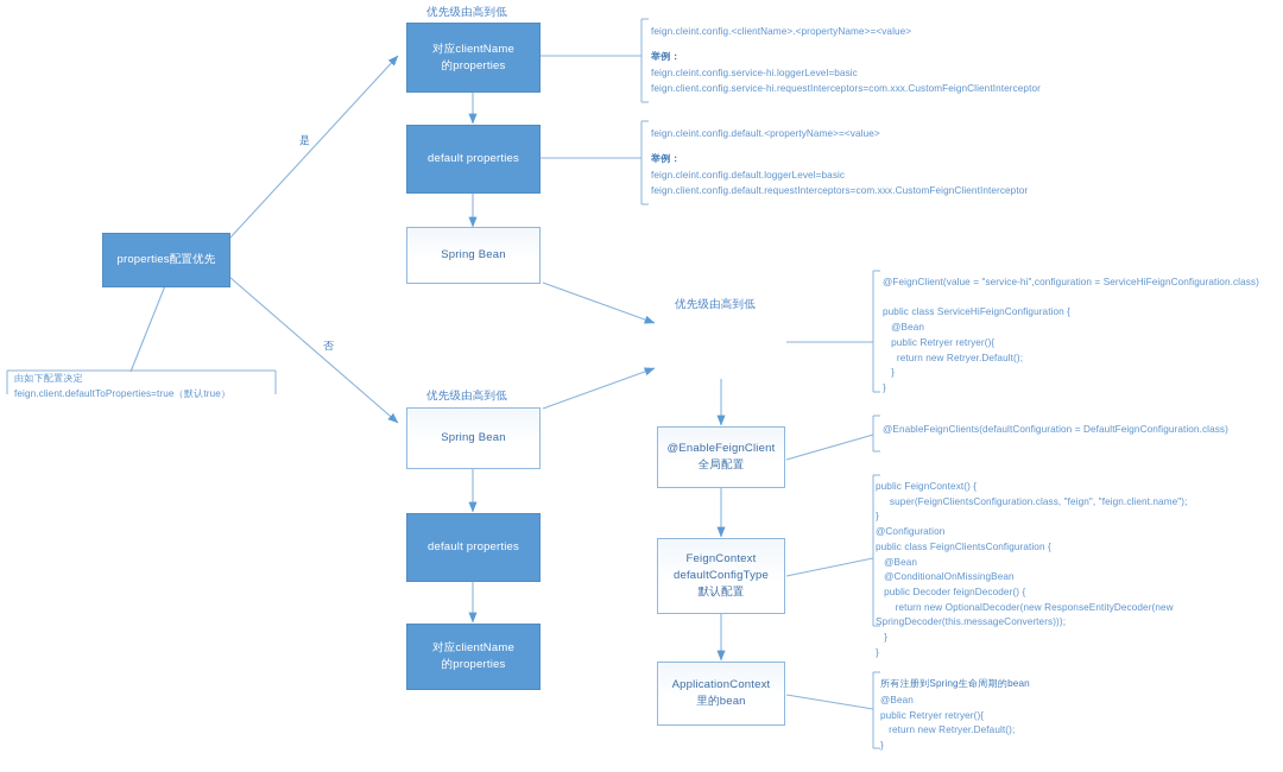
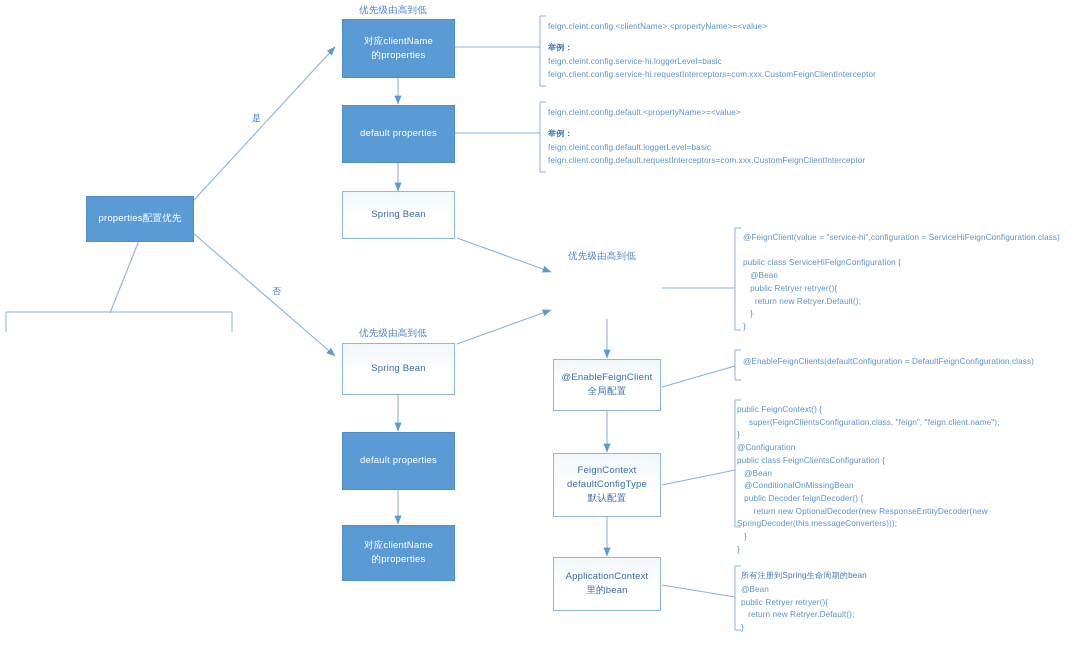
  优先级由高到低
  优先级由高到低
  优先级由高到低
  是
  否
  properties配置优先
  对应clientName
  的properties
  default properties
  Spring Bean
  Spring Bean
  default properties
  对应clientName
  的properties
  @EnableFeignClient
  全局配置
  FeignContext
  defaultConfigType
  默认配置
  ApplicationContext
  里的bean
- 由如下配置决定
- feign.client.defaultToProperties=true（默认true）
  feign.cleint.config.<clientName>.<propertyName>=<value>
  举例：
  feign.cleint.config.service-hi.loggerLevel=basic
  feign.client.config.service-hi.requestInterceptors=com.xxx.CustomFeignClientInterceptor
  feign.cleint.config.default.<propertyName>=<value>
  举例：
  feign.cleint.config.default.loggerLevel=basic
  feign.client.config.default.requestInterceptors=com.xxx.CustomFeignClientInterceptor
  @FeignClient(value = "service-hi",configuration = ServiceHiFeignConfiguration.class)
  public class ServiceHiFeignConfiguration {
  @Bean
  public Retryer retryer(){
  return new Retryer.Default();
  }
  }
  @EnableFeignClients(defaultConfiguration = DefaultFeignConfiguration.class)
  public FeignContext() {
  super(FeignClientsConfiguration.class, "feign", "feign.client.name");
  }
  @Configuration
  public class FeignClientsConfiguration {
  @Bean
  @ConditionalOnMissingBean
  public Decoder feignDecoder() {
  return new OptionalDecoder(new ResponseEntityDecoder(new
  SpringDecoder(this.messageConverters)));
  }
  }
  所有注册到Spring生命周期的bean
  @Bean
  public Retryer retryer(){
  return new Retryer.Default();
  }
